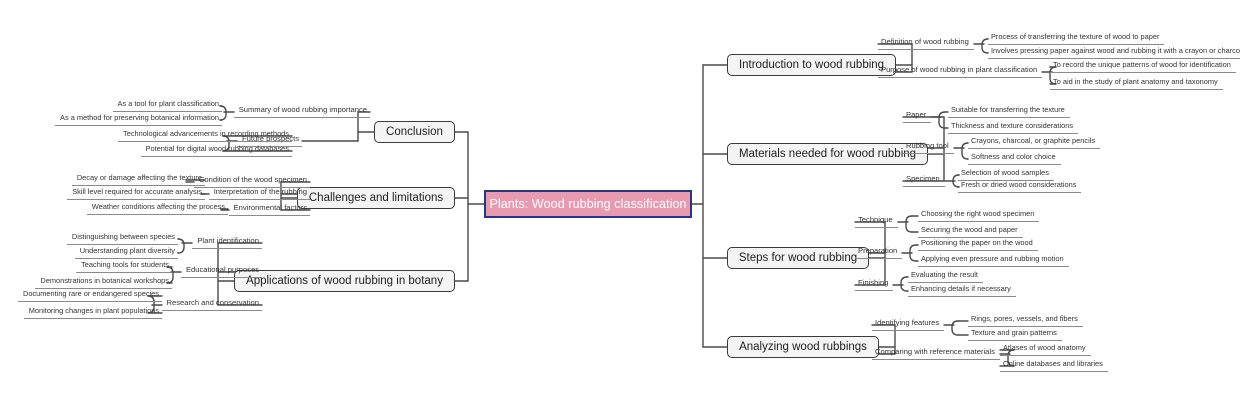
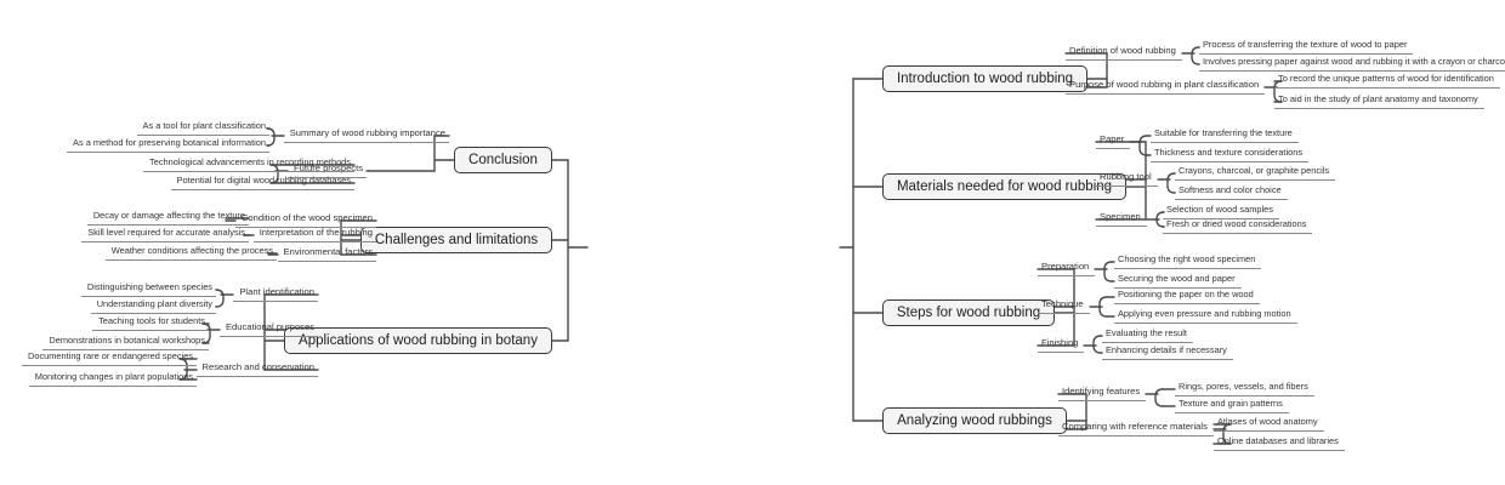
- Plants: Wood rubbing classification
  Introduction to wood rubbing
  Definition of wood rubbing
  Process of transferring the texture of wood to paper
  Involves pressing paper against wood and rubbing it with a crayon or charco
  Purpose of wood rubbing in plant classification
  To record the unique patterns of wood for identification
  To aid in the study of plant anatomy and taxonomy
  Materials needed for wood rubbing
  Paper
  Suitable for transferring the texture
  Thickness and texture considerations
  Rubbing tool
  Crayons, charcoal, or graphite pencils
  Softness and color choice
  Specimen
  Selection of wood samples
  Fresh or dried wood considerations
  Steps for wood rubbing
- Technique
+ Preparation
  Choosing the right wood specimen
  Securing the wood and paper
- Preparation
+ Technique
  Positioning the paper on the wood
  Applying even pressure and rubbing motion
  Finishing
  Evaluating the result
  Enhancing details if necessary
  Analyzing wood rubbings
  Identifying features
  Rings, pores, vessels, and fibers
  Texture and grain patterns
  Comparing with reference materials
  Atlases of wood anatomy
  Online databases and libraries
  Conclusion
  Summary of wood rubbing importance
  As a tool for plant classification
  As a method for preserving botanical information
  Future prospects
  Technological advancements in recording methods
  Potential for digital wood rubbing databases
  Challenges and limitations
  Condition of the wood specimen
  Decay or damage affecting the texture
  Interpretation of the rubbing
  Skill level required for accurate analysis
  Environmental factors
  Weather conditions affecting the process
  Applications of wood rubbing in botany
  Plant identification
  Distinguishing between species
  Understanding plant diversity
  Educational purposes
  Teaching tools for students
  Demonstrations in botanical workshops
  Research and conservation
  Documenting rare or endangered species
  Monitoring changes in plant populations
